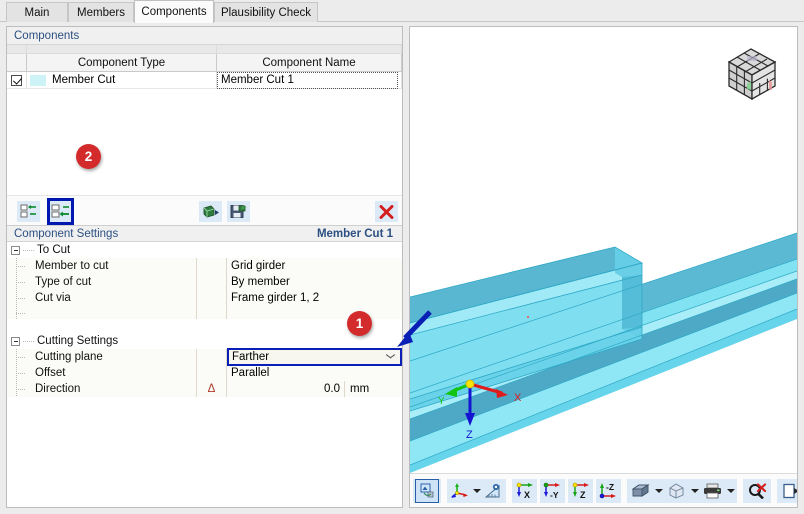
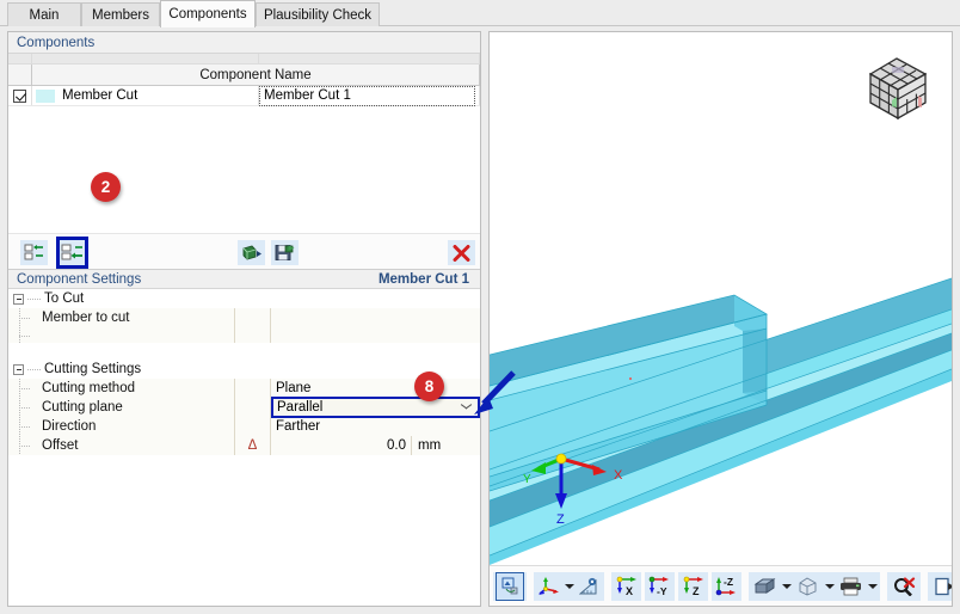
  Main
  Members
  Components
  Plausibility Check
  Components
- Component Type
  Component Name
  Member Cut
  Member Cut 1
  Component Settings
  Member Cut 1
  To Cut
  Member to cut
- Grid girder
- Type of cut
- By member
- Cut via
- Frame girder 1, 2
  Cutting Settings
+ Cutting method
+ Plane
  Cutting plane
- Farther
+ Parallel
- Offset
+ Direction
- Parallel
+ Farther
- Direction
+ Offset
  Δ
  0.0
  mm
  X
  Y
  Z
  X
  -Y
  Z
  -Z
- 1
+ 8
  2
